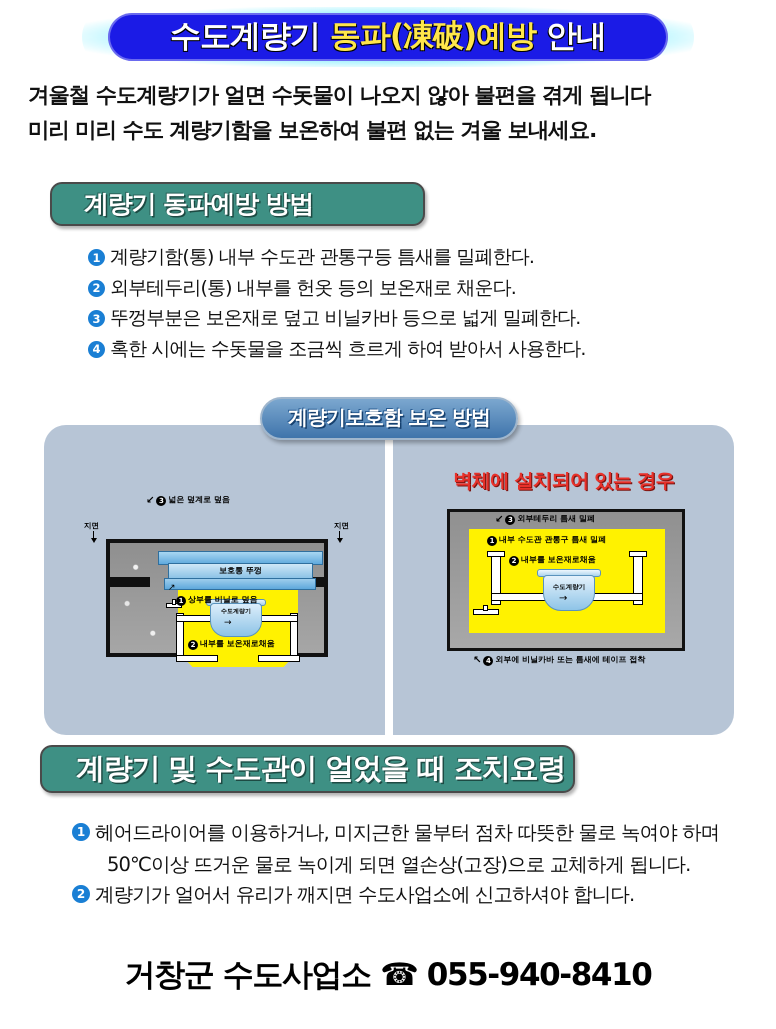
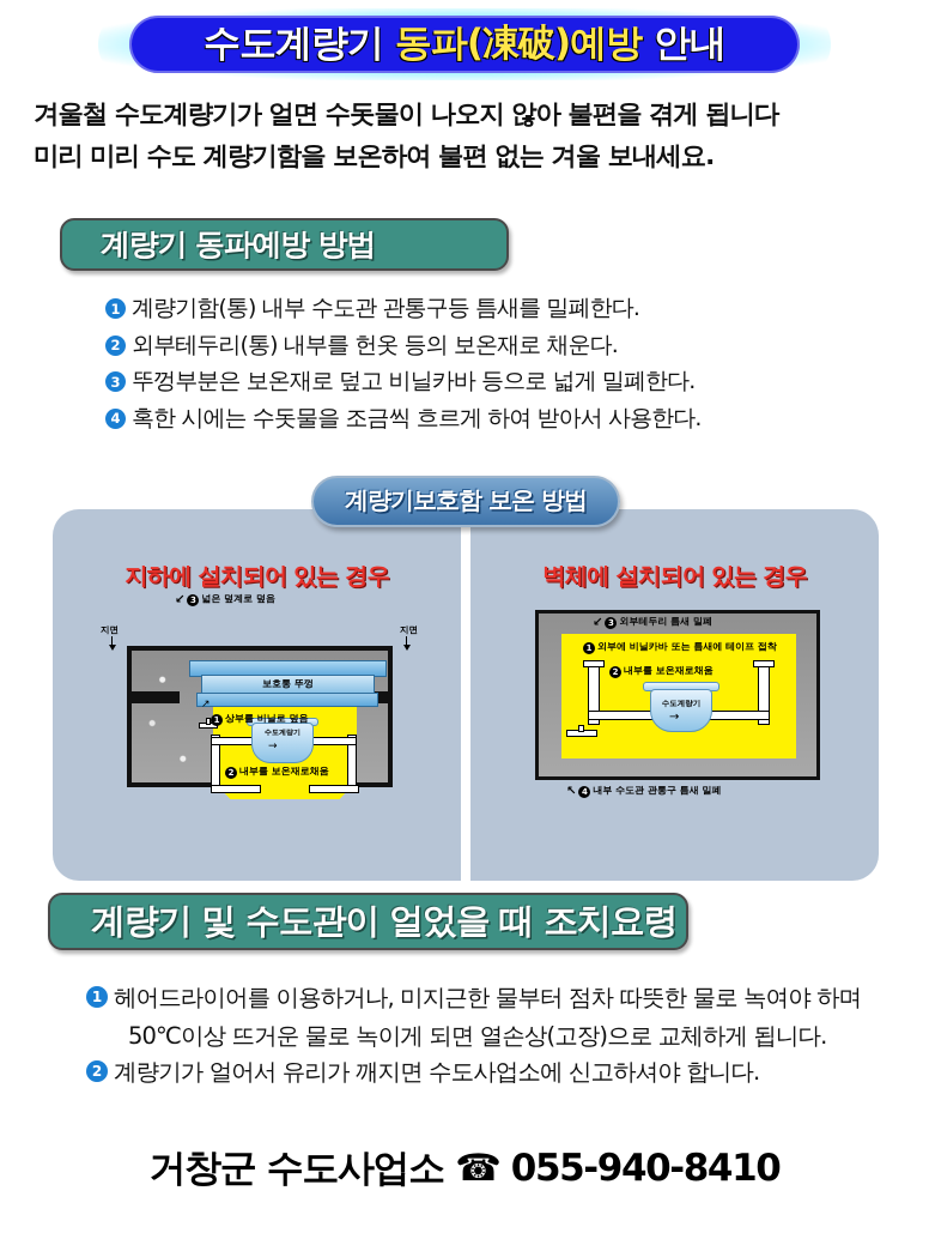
  수도계량기 동파(凍破)예방 안내
  겨울철 수도계량기가 얼면 수돗물이 나오지 않아 불편을 겪게 됩니다
  미리 미리 수도 계량기함을 보온하여 불편 없는 겨울 보내세요.
  계량기 동파예방 방법
  1
  계량기함(통) 내부 수도관 관통구등 틈새를 밀폐한다.
  2
  외부테두리(통) 내부를 헌옷 등의 보온재로 채운다.
  3
  뚜껑부분은 보온재로 덮고 비닐카바 등으로 넓게 밀폐한다.
  4
  혹한 시에는 수돗물을 조금씩 흐르게 하여 받아서 사용한다.
+ 지하에 설치되어 있는 경우
  ↙
  3
  넓은 덮계로 덮음
  지면
  지면
  →
  보호통 뚜껑
  1
  상부를 비닐로 덮음
  ↗
  2
  내부를 보온재로채움
  벽체에 설치되어 있는 경우
  ↙
  3
  외부테두리 틈새 밀폐
  1
- 내부 수도관 관통구 틈새 밀폐
+ 외부에 비닐카바 또는 틈새에 테이프 접착
  2
  내부를 보온재로채움
  수도계량기
  →
  ↖
  4
- 외부에 비닐카바 또는 틈새에 테이프 접착
+ 내부 수도관 관통구 틈새 밀폐
  계량기보호함 보온 방법
  계량기 및 수도관이 얼었을 때 조치요령
  1
  헤어드라이어를 이용하거나, 미지근한 물부터 점차 따뜻한 물로 녹여야 하며
  50℃이상 뜨거운 물로 녹이게 되면 열손상(고장)으로 교체하게 됩니다.
  2
  계량기가 얼어서 유리가 깨지면 수도사업소에 신고하셔야 합니다.
  거창군 수도사업소 ☎ 055-940-8410
